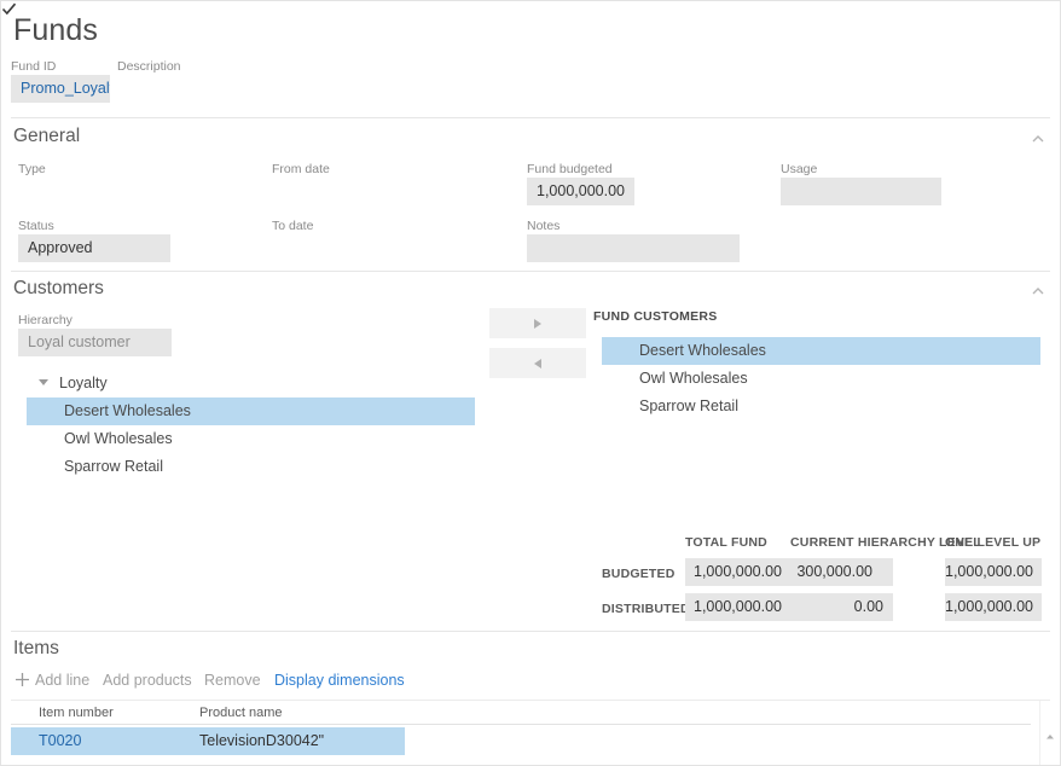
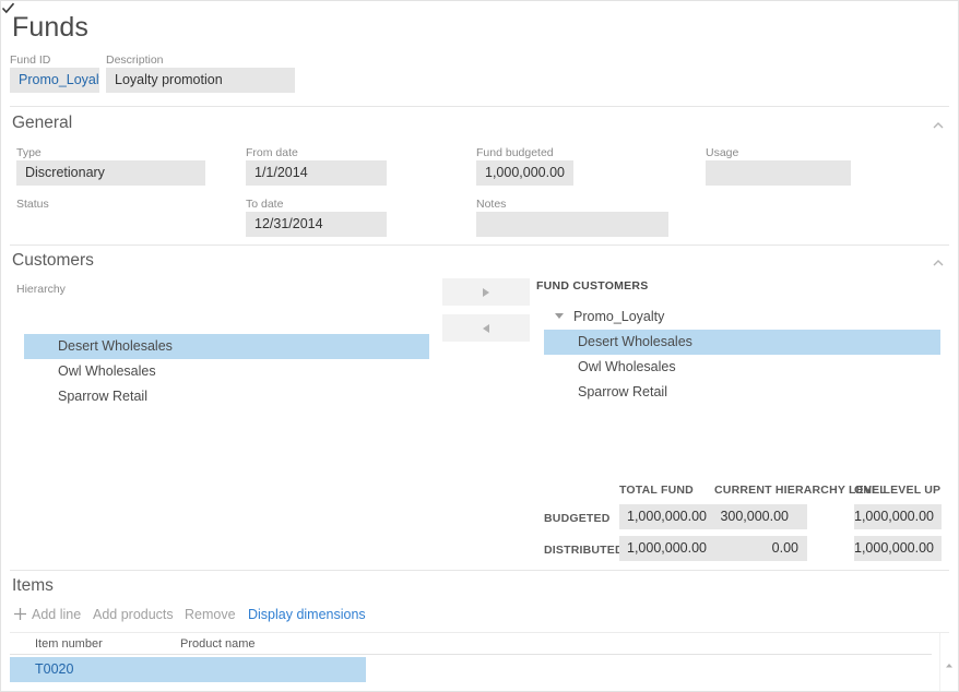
  Funds
  Fund ID
  Promo_Loyal
  Description
+ Loyalty promotion
  General
  Type
+ Discretionary
  From date
+ 1/1/2014
  Fund budgeted
  1,000,000.00
  Usage
  Status
- Approved
  To date
+ 12/31/2014
  Notes
  Customers
  Hierarchy
- Loyal customer
- Loyalty
  Desert Wholesales
  Owl Wholesales
  Sparrow Retail
  FUND CUSTOMERS
+ Promo_Loyalty
  Desert Wholesales
  Owl Wholesales
  Sparrow Retail
  TOTAL FUND
  CURRENT HIERARCHY LEVEL
  ONE LEVEL UP
  BUDGETED
  DISTRIBUTE
  1,000,000.00
  300,000.00
  1,000,000.00
  1,000,000.00
  0.00
  1,000,000.00
  Items
  Add line
  Add products
  Remove
  Display dimensions
  Item number
  Product name
  T0020
- TelevisionD30042"
